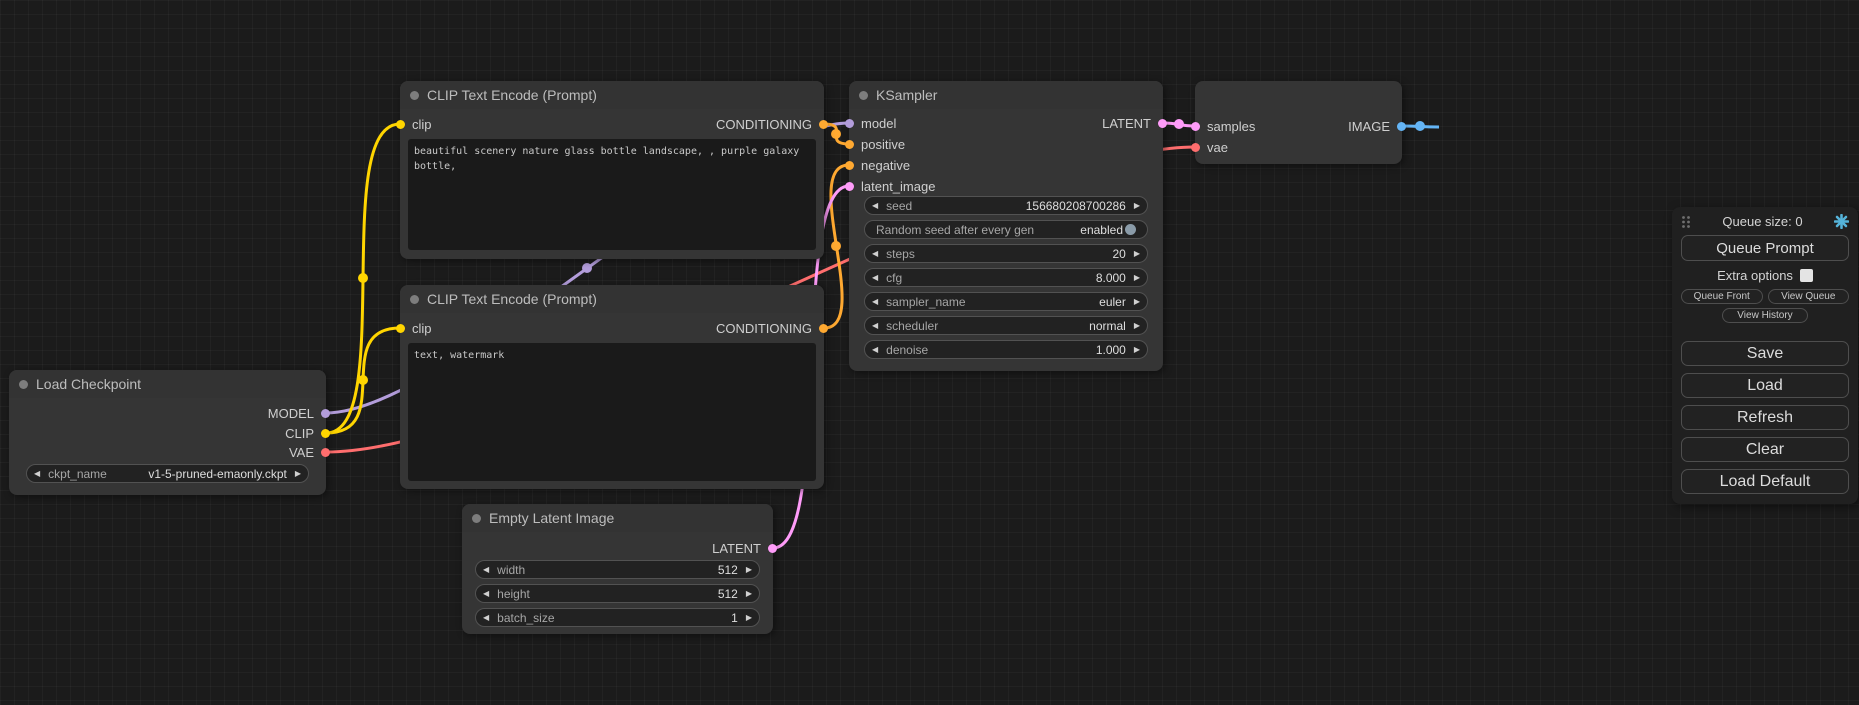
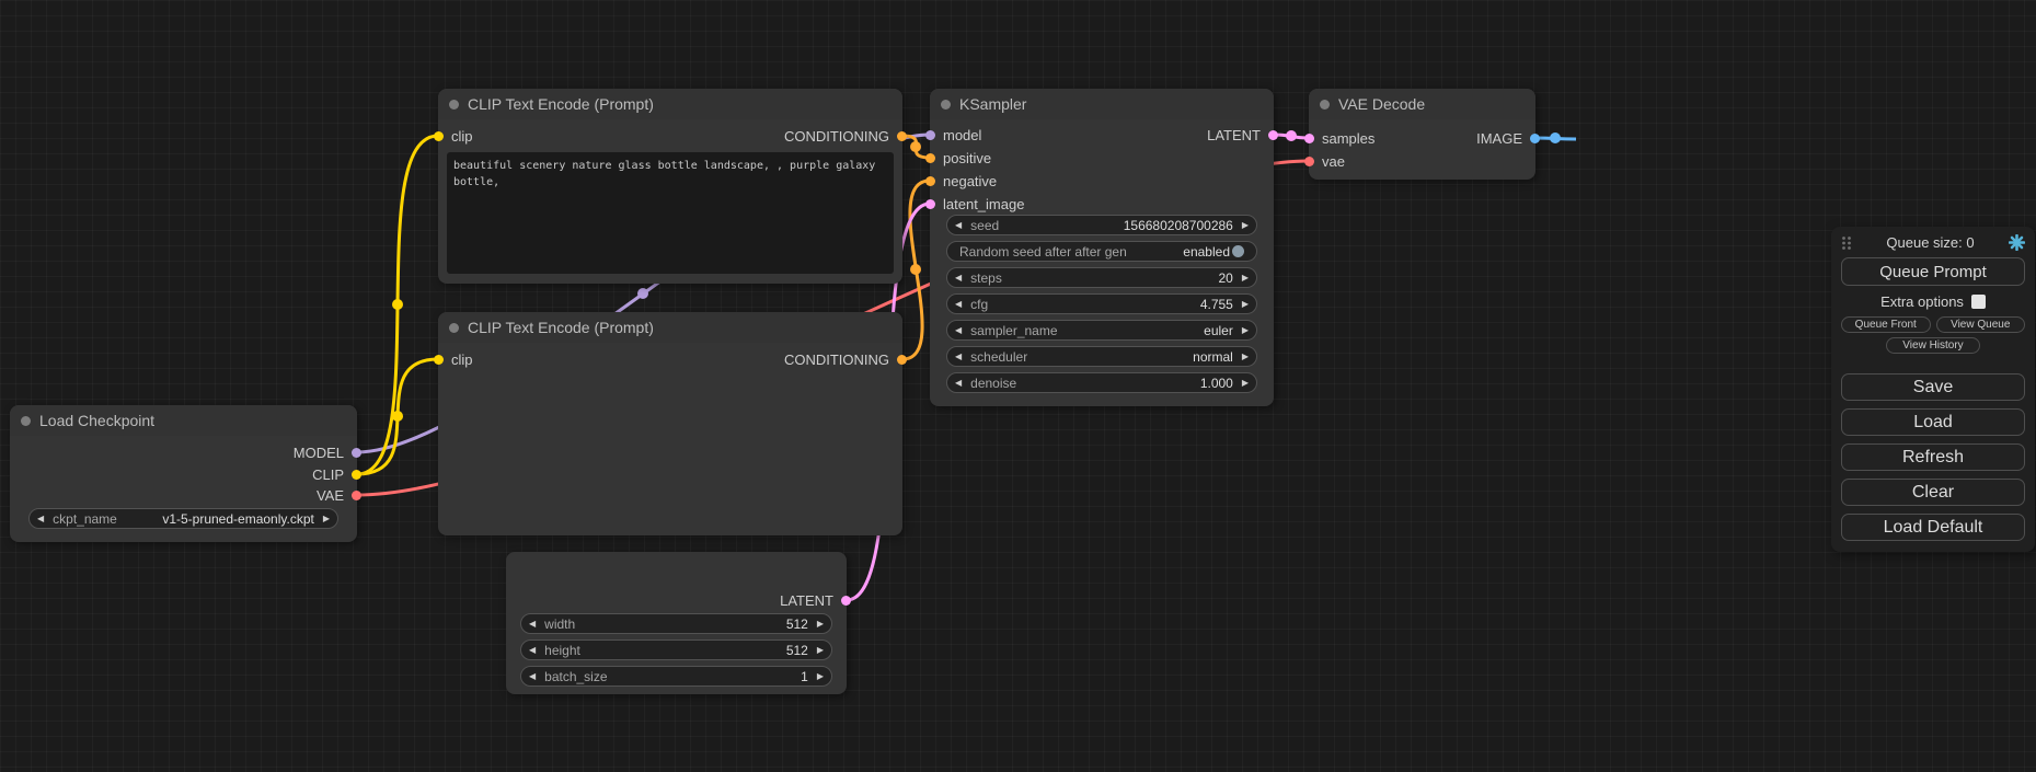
  Load Checkpoint
  MODEL
  CLIP
  VAE
  ◀
  ckpt_name
  v1-5-pruned-emaonly.ckpt
  ▶
  CLIP Text Encode (Prompt)
  clip
  CONDITIONING
  beautiful scenery nature glass bottle landscape, , purple galaxy bottle,
  CLIP Text Encode (Prompt)
  clip
  CONDITIONING
- text, watermark
- Empty Latent Image
  LATENT
  ◀
  width
  512
  ▶
  ◀
  height
  512
  ▶
  ◀
  batch_size
  1
  ▶
  KSampler
  model
  positive
  negative
  latent_image
  LATENT
  ◀
  seed
  156680208700286
  ▶
- Random seed after every gen
+ Random seed after after gen
  enabled
  ◀
  steps
  20
  ▶
  ◀
  cfg
- 8.000
+ 4.755
  ▶
  ◀
  sampler_name
  euler
  ▶
  ◀
  scheduler
  normal
  ▶
  ◀
  denoise
  1.000
  ▶
+ VAE Decode
  samples
  vae
  IMAGE
  Queue size: 0
  Queue Prompt
  Extra options
  Queue Front
  View Queue
  View History
  Save
  Load
  Refresh
  Clear
  Load Default
